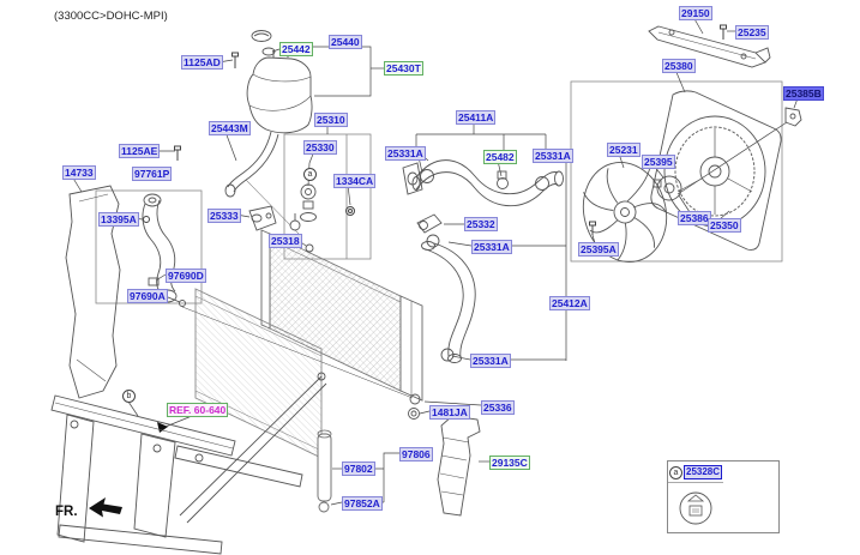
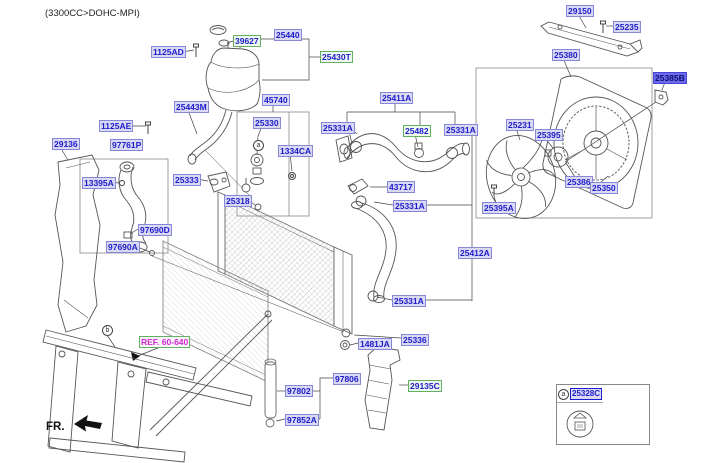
  (3300CC>DOHC-MPI)
  1125AD
- 25442
+ 39627
  25440
  25430T
  25443M
  1125AE
- 14733
+ 29136
  97761P
  13395A
  25333
- 25310
+ 45740
  25330
  1334CA
  25318
  25331A
  25411A
  25482
  25331A
- 25332
+ 43717
  25331A
  25412A
  25331A
  97690D
  97690A
  REF. 60-640
  97802
  97852A
  97806
  1481JA
  25336
  29135C
  29150
  25235
  25380
  25385B
  25231
  25395
  25386
  25350
  25395A
  25328C
  FR.
